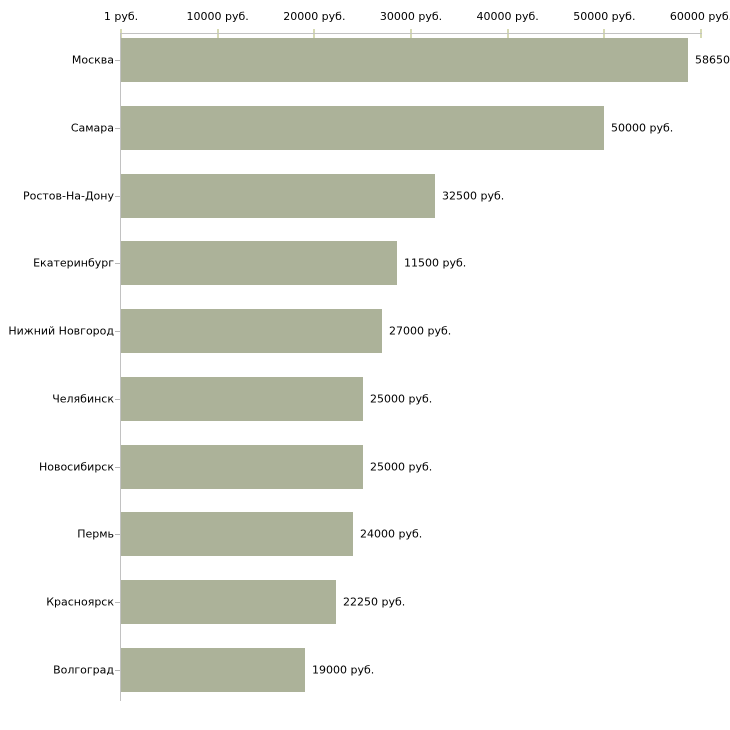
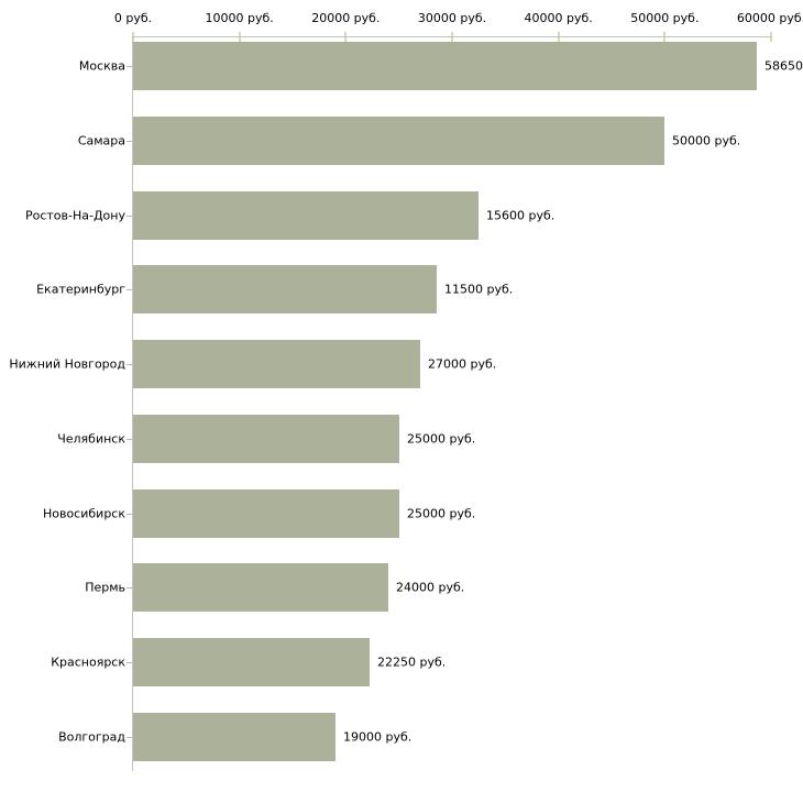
- 1 руб.
+ 0 руб.
  10000 руб.
  20000 руб.
  30000 руб.
  40000 руб.
  50000 руб.
  60000 руб
  Москва
  58650
  Самара
  50000 руб.
  Ростов-На-Дону
- 32500 руб.
+ 15600 руб.
  Екатеринбург
  11500 руб.
  Нижний Новгород
  27000 руб.
  Челябинск
  25000 руб.
  Новосибирск
  25000 руб.
  Пермь
  24000 руб.
  Красноярск
  22250 руб.
  Волгоград
  19000 руб.
